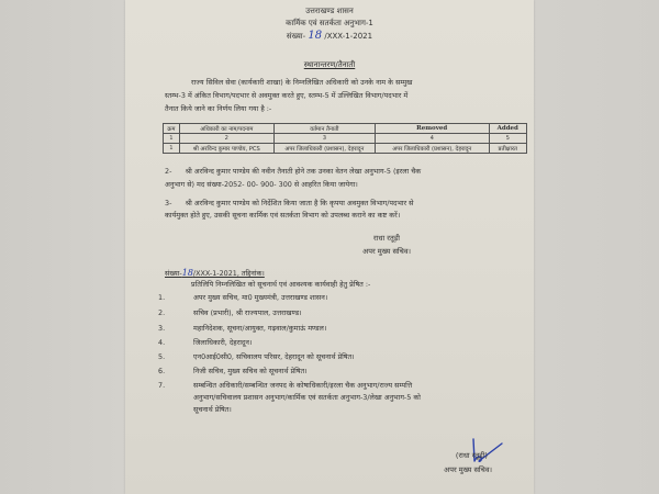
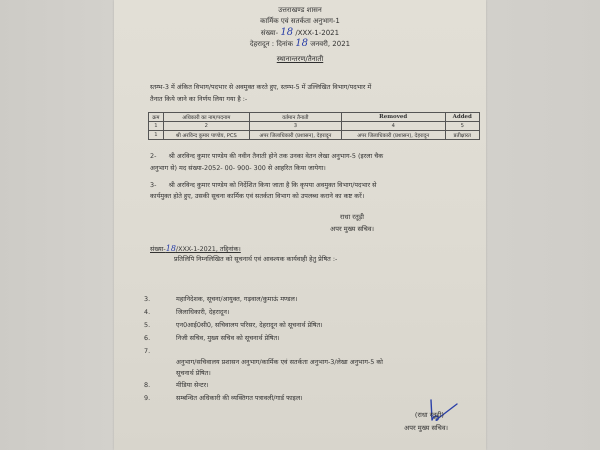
  उत्तराखण्ड शासन
  कार्मिक एवं सतर्कता अनुभाग-1
  संख्या- 18 /XXX-1-2021
+ देहरादून : दिनांक 18 जनवरी, 2021
  स्थानान्तरण/तैनाती
- राज्य सिविल सेवा (कार्यकारी शाखा) के निम्नलिखित अधिकारी को उनके नाम के सम्मुख
  स्तम्भ-3 में अंकित विभाग/पदभार से अवमुक्त करते हुए, स्तम्भ-5 में उल्लिखित विभाग/पदभार में
  तैनात किये जाने का निर्णय लिया गया है :-
  2- श्री अरविन्द कुमार पाण्डेय की नवीन तैनाती होने तक उनका वेतन लेखा अनुभाग-5 (इरला चैक
  अनुभाग से) मद संख्या-2052- 00- 900- 300 से आहरित किया जायेगा।
  3- श्री अरविन्द कुमार पाण्डेय को निर्देशित किया जाता है कि कृपया अवमुक्त विभाग/पदभार से
  कार्यमुक्त होते हुए, उसकी सूचना कार्मिक एवं सतर्कता विभाग को उपलब्ध कराने का कष्ट करें।
  राधा रतूड़ी
  अपर मुख्य सचिव।
  संख्या-18/XXX-1-2021, तद्दिनांक।
  प्रतिलिपि निम्नलिखित को सूचनार्थ एवं आवश्यक कार्यवाही हेतु प्रेषित :-
- 1.
- अपर मुख्य सचिव, मा0 मुख्यमंत्री, उत्तराखण्ड शासन।
- 2.
- सचिव (प्रभारी), श्री राज्यपाल, उत्तराखण्ड।
  3.
  महानिदेशक, सूचना/आयुक्त, गढ़वाल/कुमाऊं मण्डल।
  4.
  जिलाधिकारी, देहरादून।
  5.
  एन0आई0सी0, सचिवालय परिसर, देहरादून को सूचनार्थ प्रेषित।
  6.
  निजी सचिव, मुख्य सचिव को सूचनार्थ प्रेषित।
  7.
- सम्बन्धित अधिकारी/सम्बन्धित जनपद के कोषाधिकारी/इरला चैक अनुभाग/राज्य सम्पत्ति
  अनुभाग/सचिवालय प्रशासन अनुभाग/कार्मिक एवं सतर्कता अनुभाग-3/लेखा अनुभाग-5 को
  सूचनार्थ प्रेषित।
+ 8.
+ मीडिया सेन्टर।
+ 9.
+ सम्बन्धित अधिकारी की व्यक्तिगत पत्रावली/गार्ड फाइल।
  (राधा रतूड़ी)
  अपर मुख्य सचिव।
